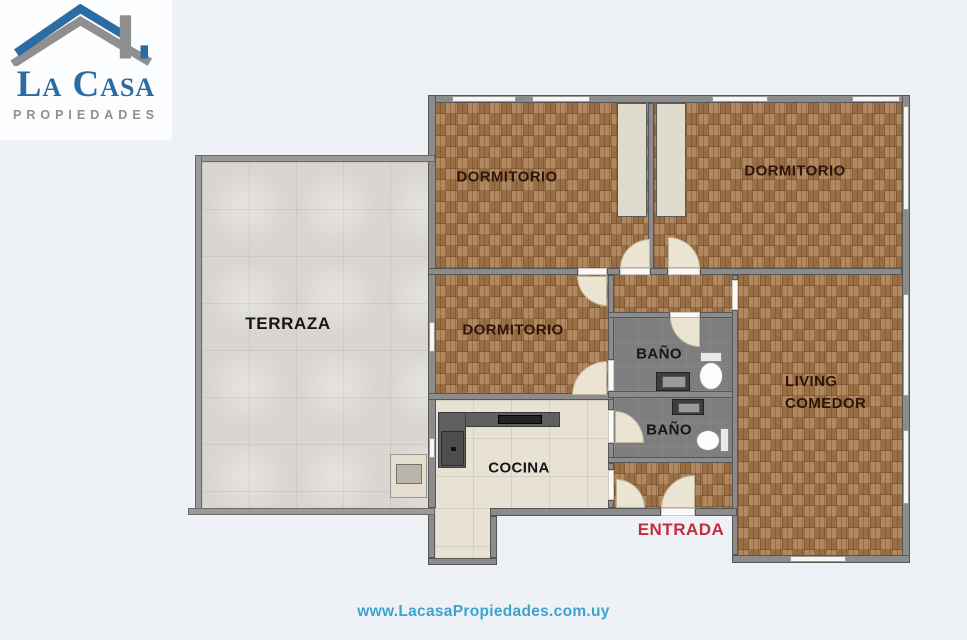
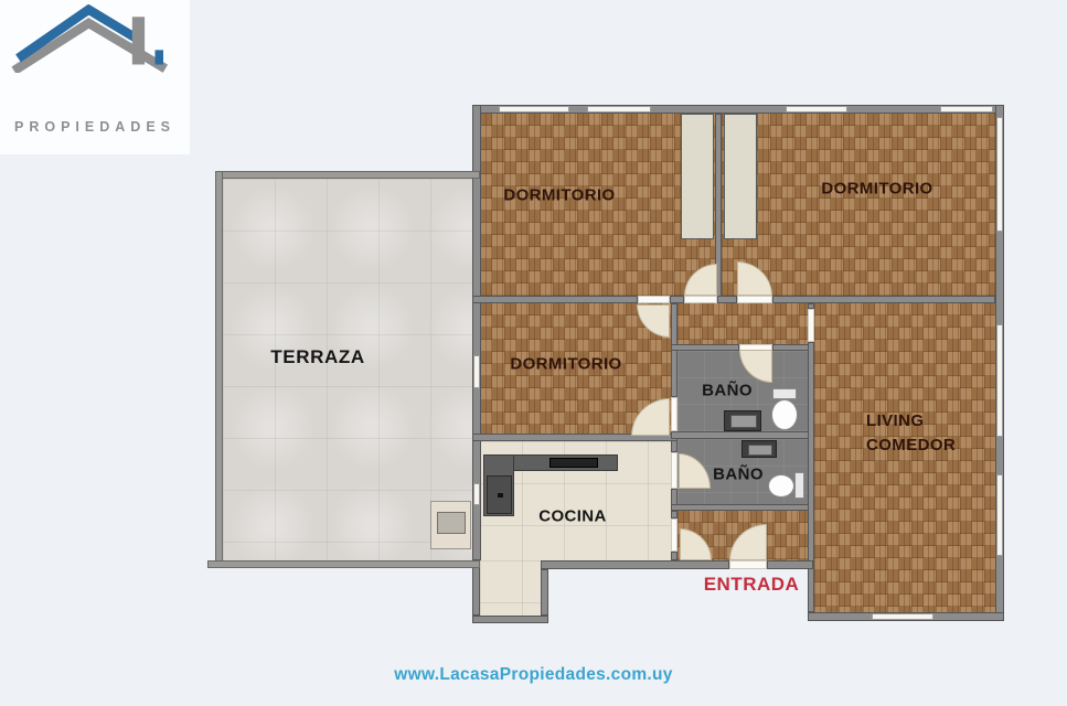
- La Casa
  PROPIEDADES
  DORMITORIO
  DORMITORIO
  DORMITORIO
  TERRAZA
  BAÑO
  BAÑO
  COCINA
  LIVING
  COMEDOR
  ENTRADA
  www.LacasaPropiedades.com.uy
